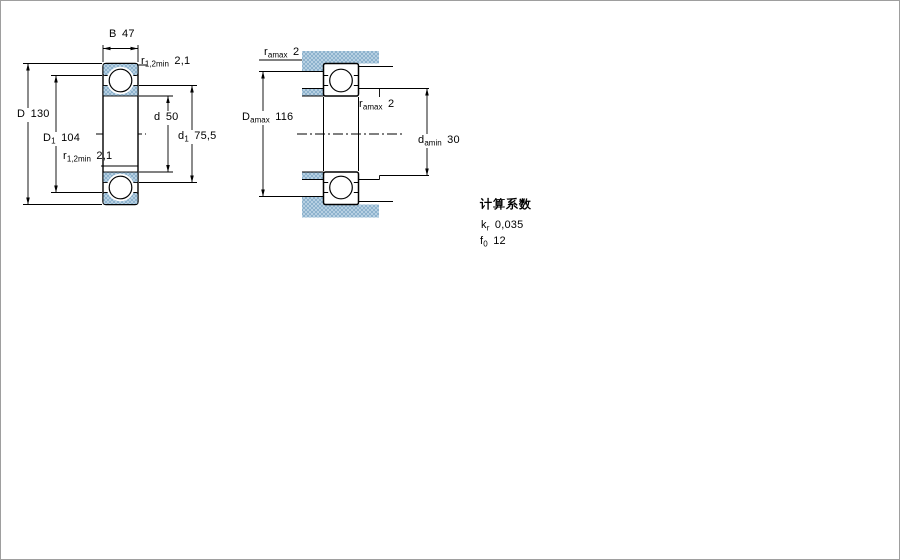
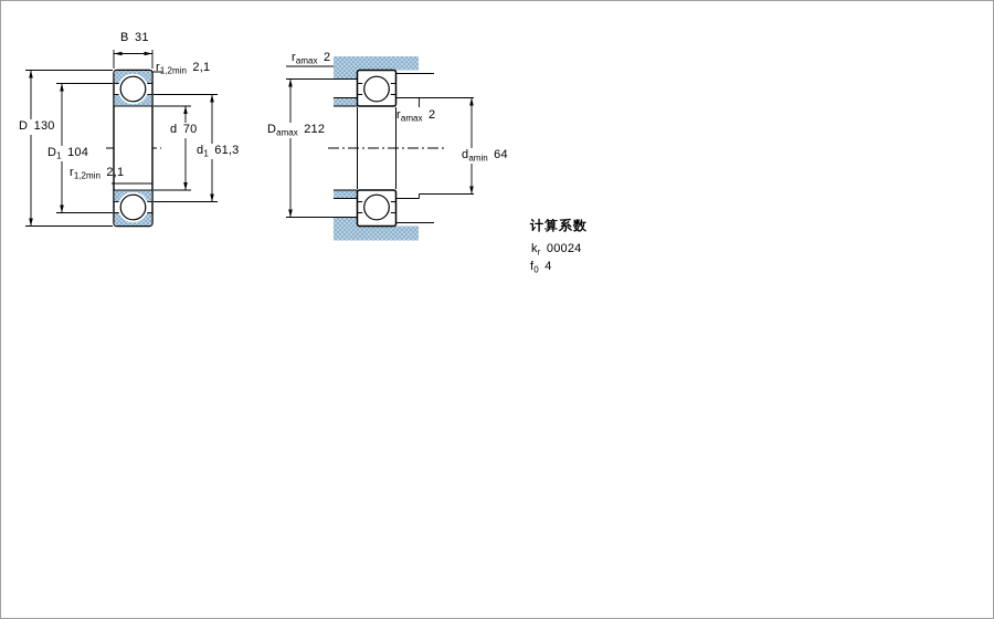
- B 47
+ B 31
  r1,2min 2,1
  D 130
  D1 104
  r1,2min 2,1
- d 50
+ d 70
- d1 75,5
+ d1 61,3
  ramax 2
- Damax 116
+ Damax 212
  ramax 2
- damin 30
+ damin 64
  计算系数
- kr 0,035
+ kr 00024
- f0 12
+ f0 4
